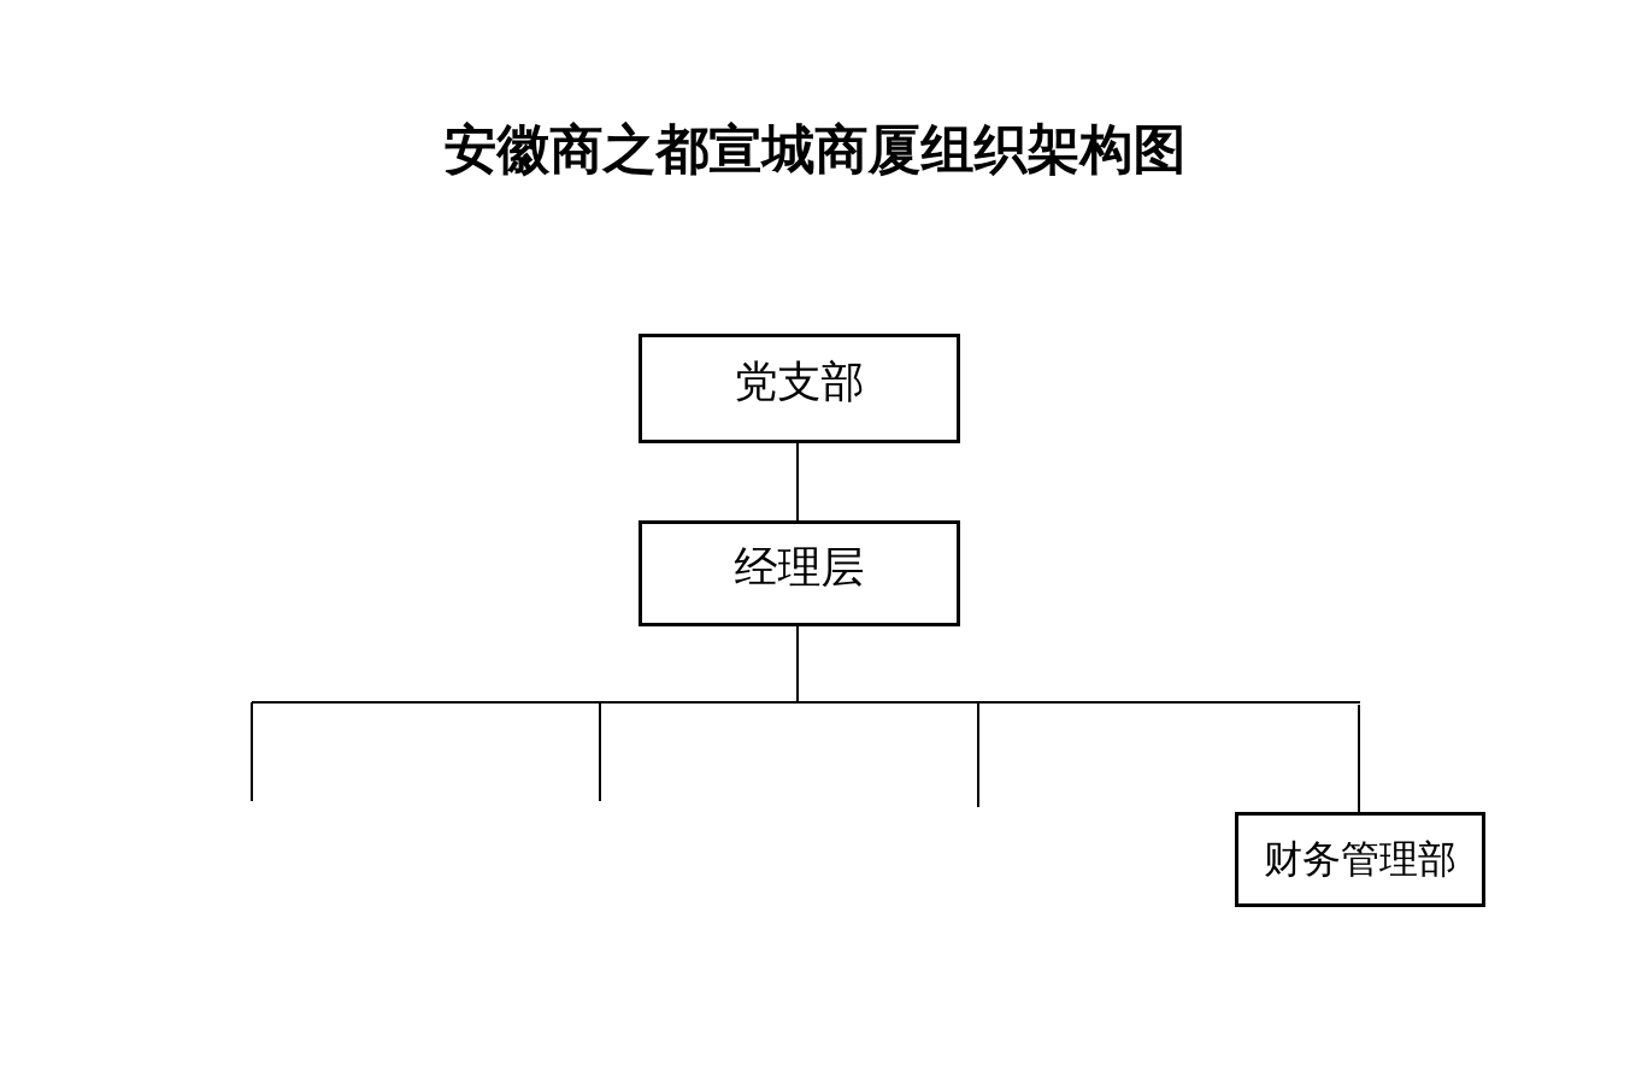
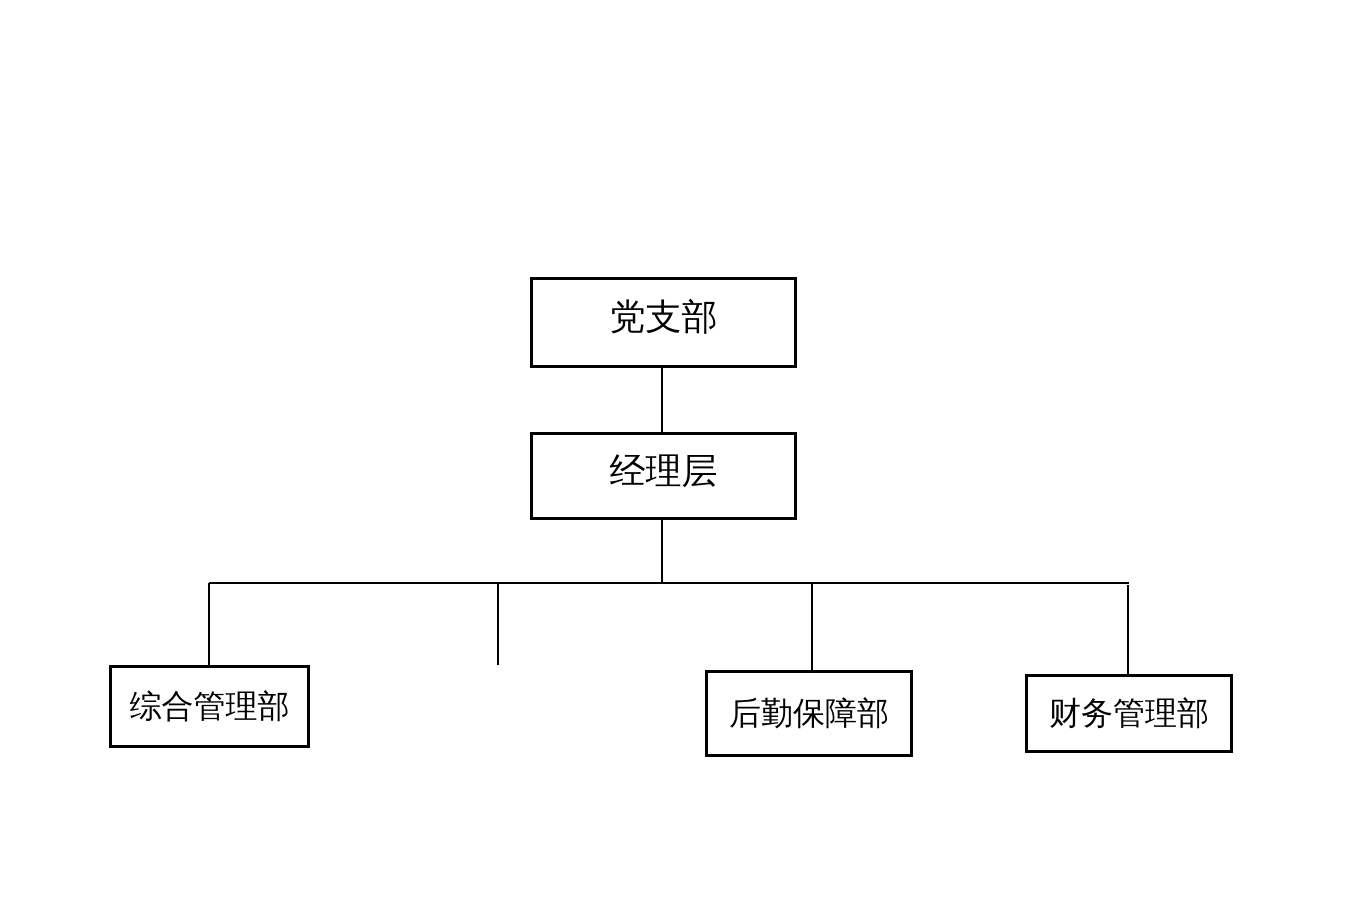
- 安徽商之都宣城商厦组织架构图
  党支部
  经理层
+ 综合管理部
+ 后勤保障部
  财务管理部
